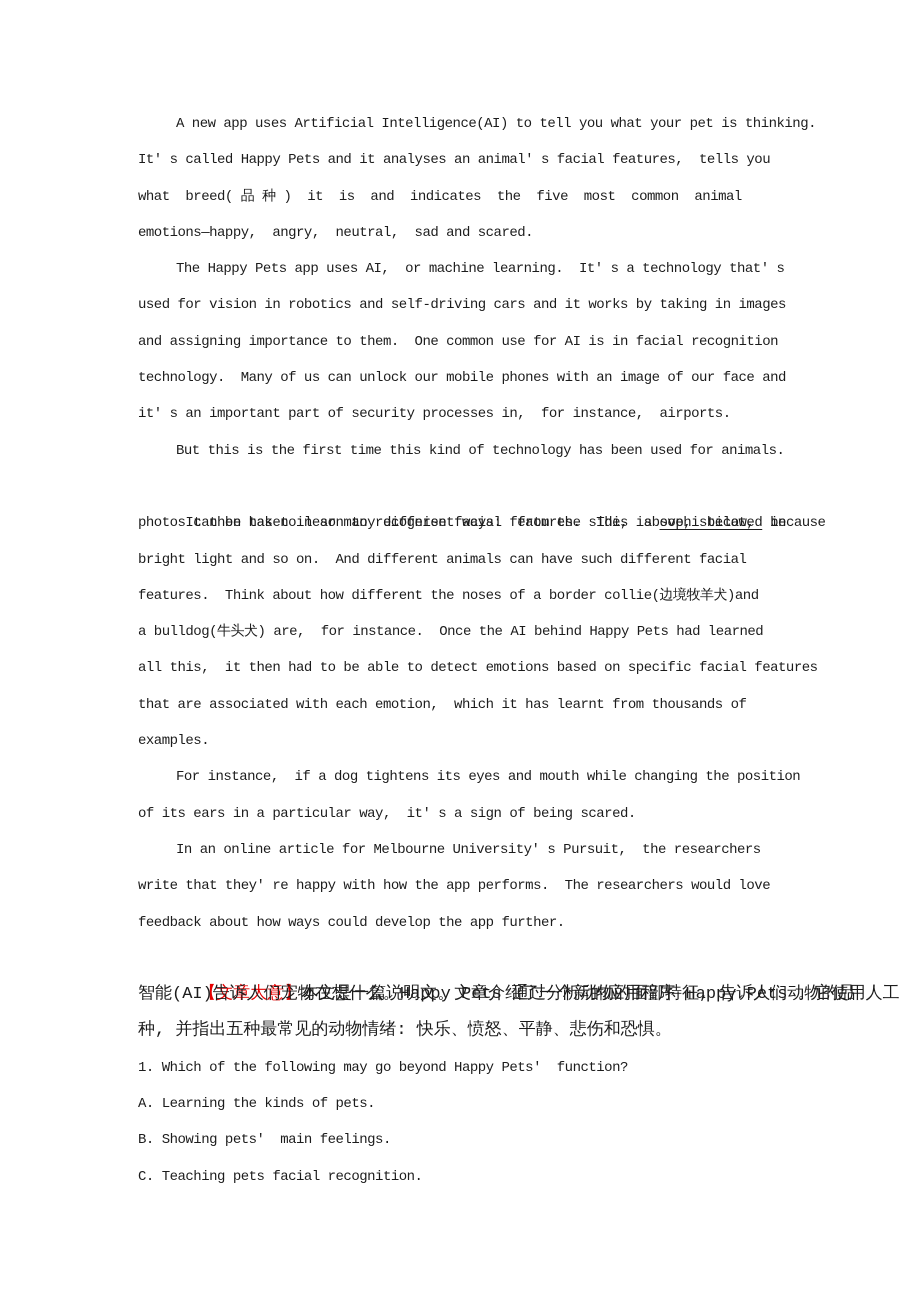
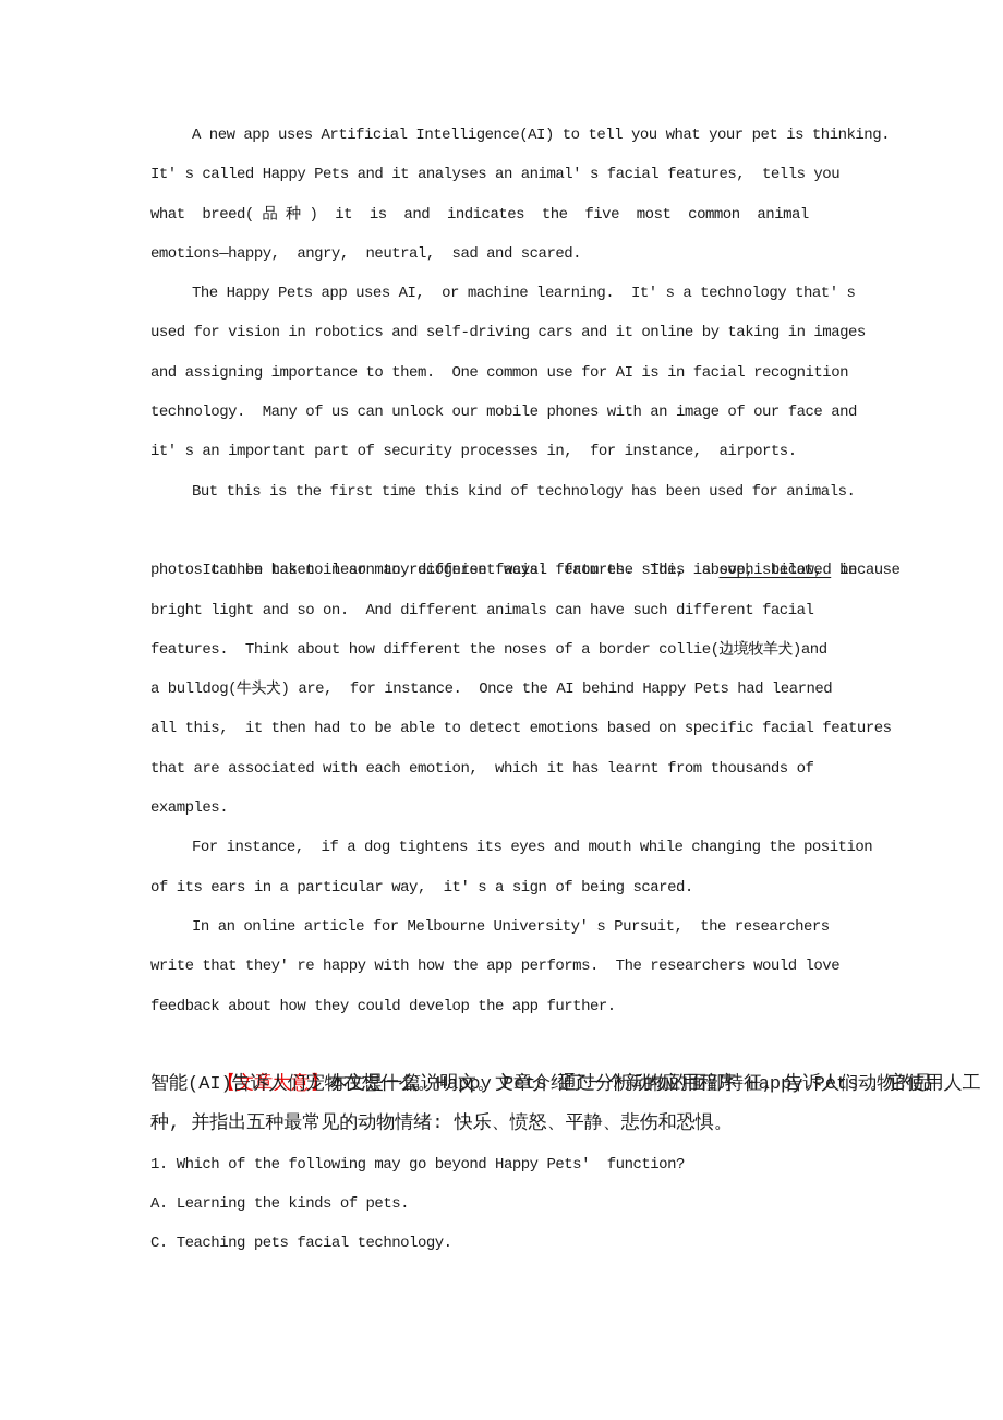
  A new app uses Artificial Intelligence(AI) to tell you what your pet is thinking.
  It' s called Happy Pets and it analyses an animal' s facial features, tells you
  what breed( 品 种 ) it is and indicates the five most common animal
  emotions—happy, angry, neutral, sad and scared.
  The Happy Pets app uses AI, or machine learning. It' s a technology that' s
- used for vision in robotics and self-driving cars and it works by taking in images
+ used for vision in robotics and self-driving cars and it online by taking in images
  and assigning importance to them. One common use for AI is in facial recognition
  technology. Many of us can unlock our mobile phones with an image of our face and
  it' s an important part of security processes in, for instance, airports.
  But this is the first time this kind of technology has been used for animals.
  It then has to learn to recognise facial features. This is sophisticated because
  photos can be taken in so many different ways: from the side, above, below, in
  bright light and so on. And different animals can have such different facial
  features. Think about how different the noses of a border collie(边境牧羊犬)and
  a bulldog(牛头犬) are, for instance. Once the AI behind Happy Pets had learned
  all this, it then had to be able to detect emotions based on specific facial features
  that are associated with each emotion, which it has learnt from thousands of
  examples.
  For instance, if a dog tightens its eyes and mouth while changing the position
  of its ears in a particular way, it' s a sign of being scared.
  In an online article for Melbourne University' s Pursuit, the researchers
  write that they' re happy with how the app performs. The researchers would love
- feedback about how ways could develop the app further.
+ feedback about how they could develop the app further.
  【文章大意】本文是一篇说明文。文章介绍了一个新的应用程序 Happy Pets 。它使用人工
  智能(AI)告诉人们宠物在想什么。Happy Pets 通过分析动物的面部特征, 告诉人们动物的品
  种, 并指出五种最常见的动物情绪: 快乐、愤怒、平静、悲伤和恐惧。
  1. Which of the following may go beyond Happy Pets' function?
  A. Learning the kinds of pets.
- B. Showing pets' main feelings.
- C. Teaching pets facial recognition.
+ C. Teaching pets facial technology.
